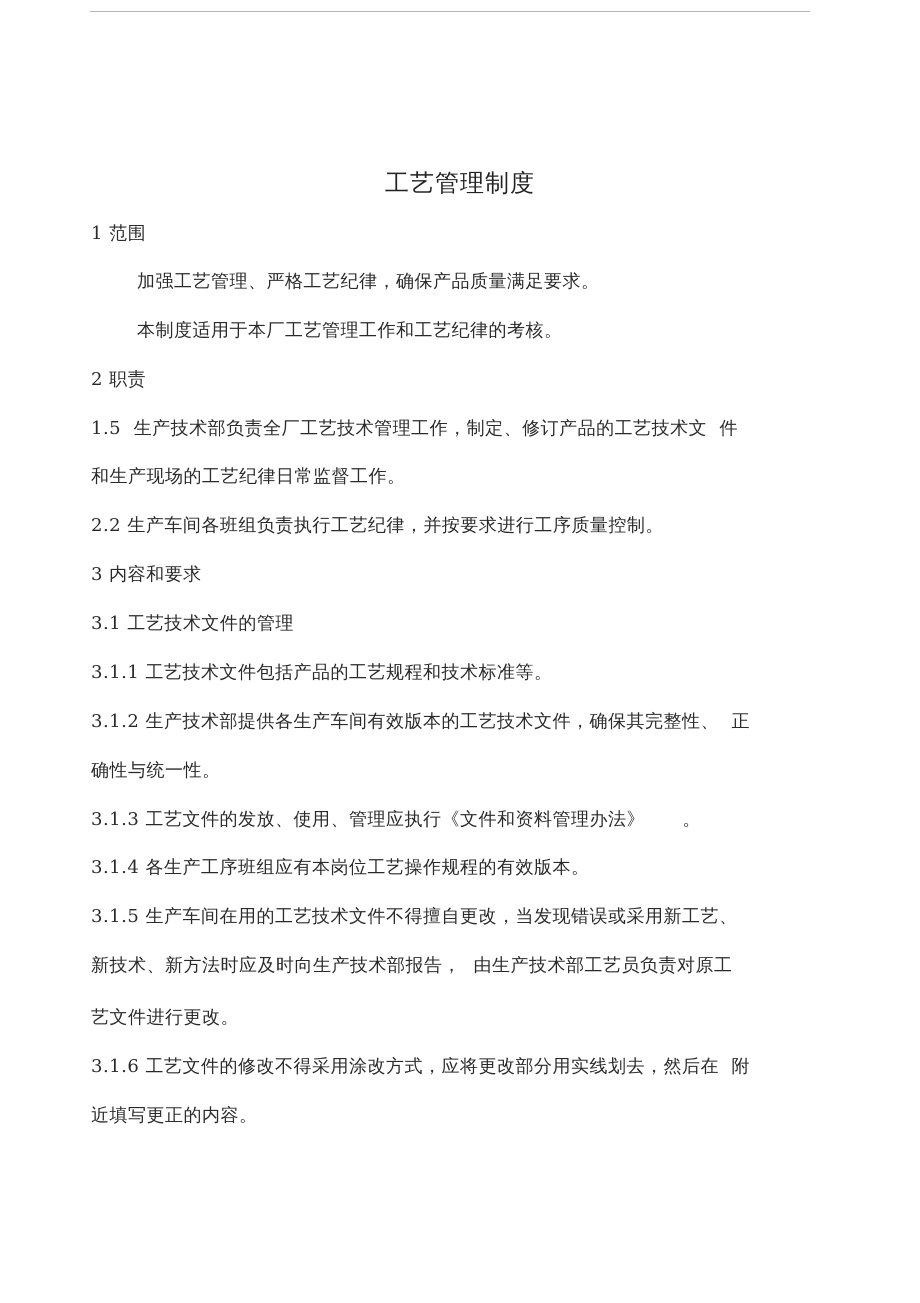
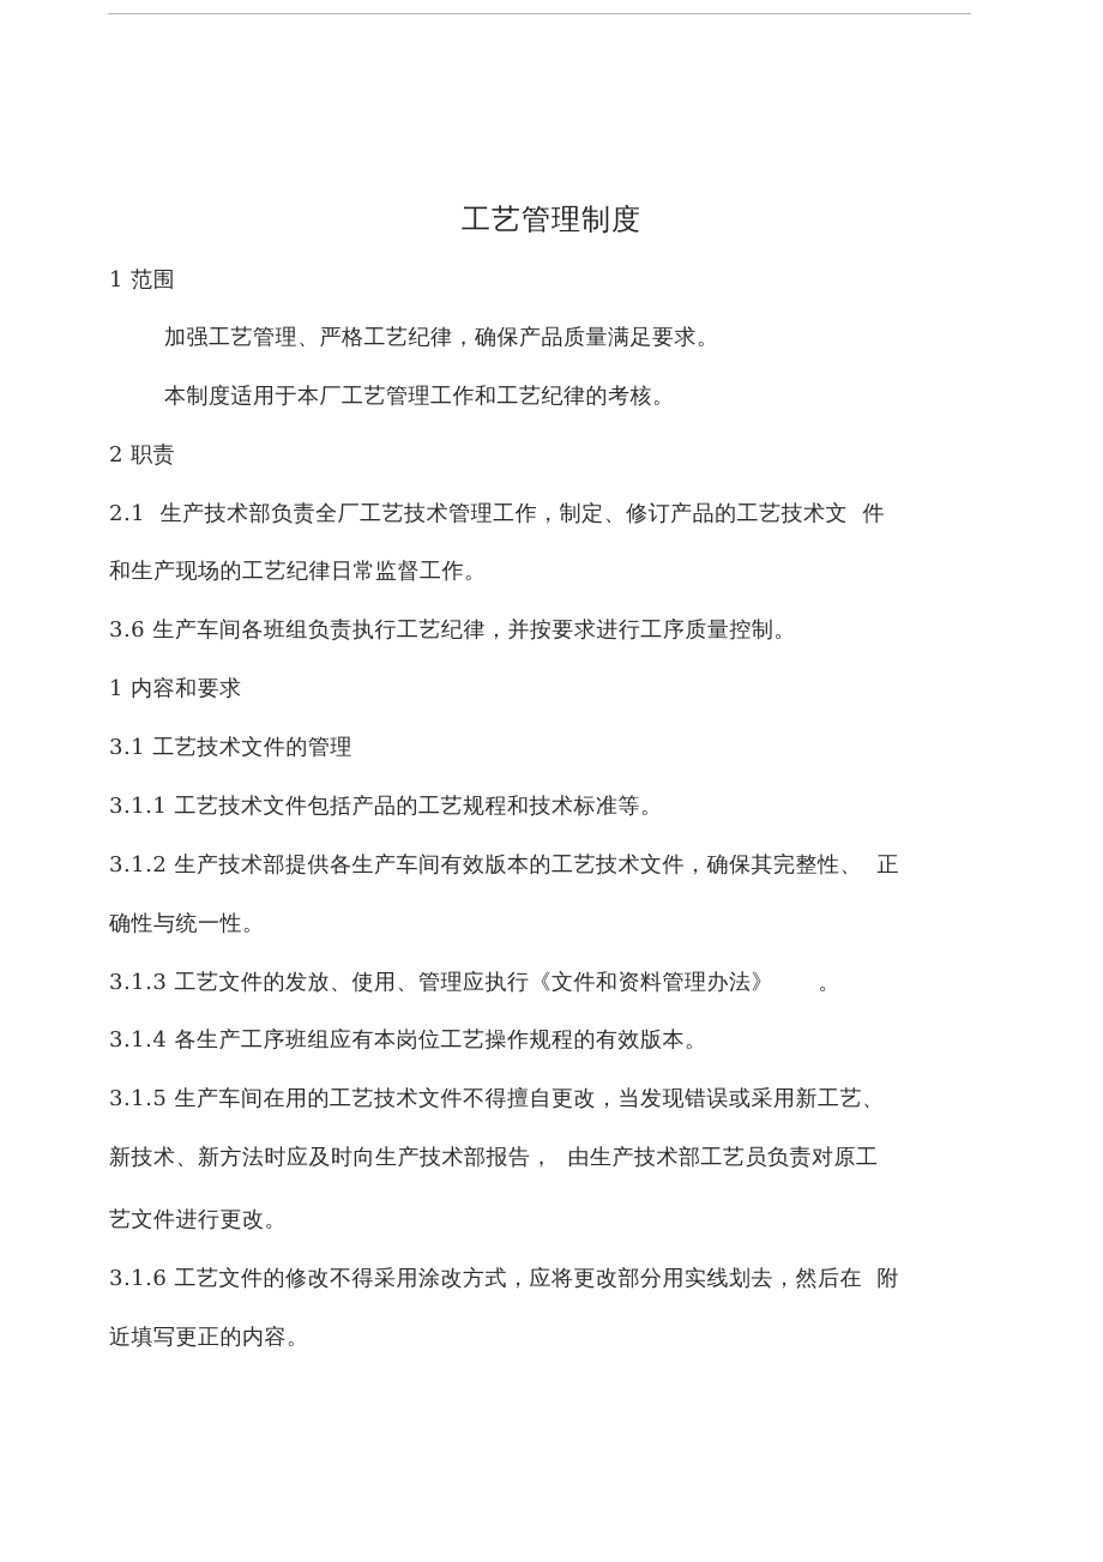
  工艺管理制度
  1 范围
  加强工艺管理、严格工艺纪律，确保产品质量满足要求。
  本制度适用于本厂工艺管理工作和工艺纪律的考核。
  2 职责
- 1.5 生产技术部负责全厂工艺技术管理工作，制定、修订产品的工艺技术文 件
+ 2.1 生产技术部负责全厂工艺技术管理工作，制定、修订产品的工艺技术文 件
  和生产现场的工艺纪律日常监督工作。
- 2.2 生产车间各班组负责执行工艺纪律，并按要求进行工序质量控制。
+ 3.6 生产车间各班组负责执行工艺纪律，并按要求进行工序质量控制。
- 3 内容和要求
+ 1 内容和要求
  3.1 工艺技术文件的管理
  3.1.1 工艺技术文件包括产品的工艺规程和技术标准等。
  3.1.2 生产技术部提供各生产车间有效版本的工艺技术文件，确保其完整性、 正
  确性与统一性。
  3.1.3 工艺文件的发放、使用、管理应执行《文件和资料管理办法》 。
  3.1.4 各生产工序班组应有本岗位工艺操作规程的有效版本。
  3.1.5 生产车间在用的工艺技术文件不得擅自更改，当发现错误或采用新工艺、
  新技术、新方法时应及时向生产技术部报告， 由生产技术部工艺员负责对原工
  艺文件进行更改。
  3.1.6 工艺文件的修改不得采用涂改方式，应将更改部分用实线划去，然后在 附
  近填写更正的内容。
